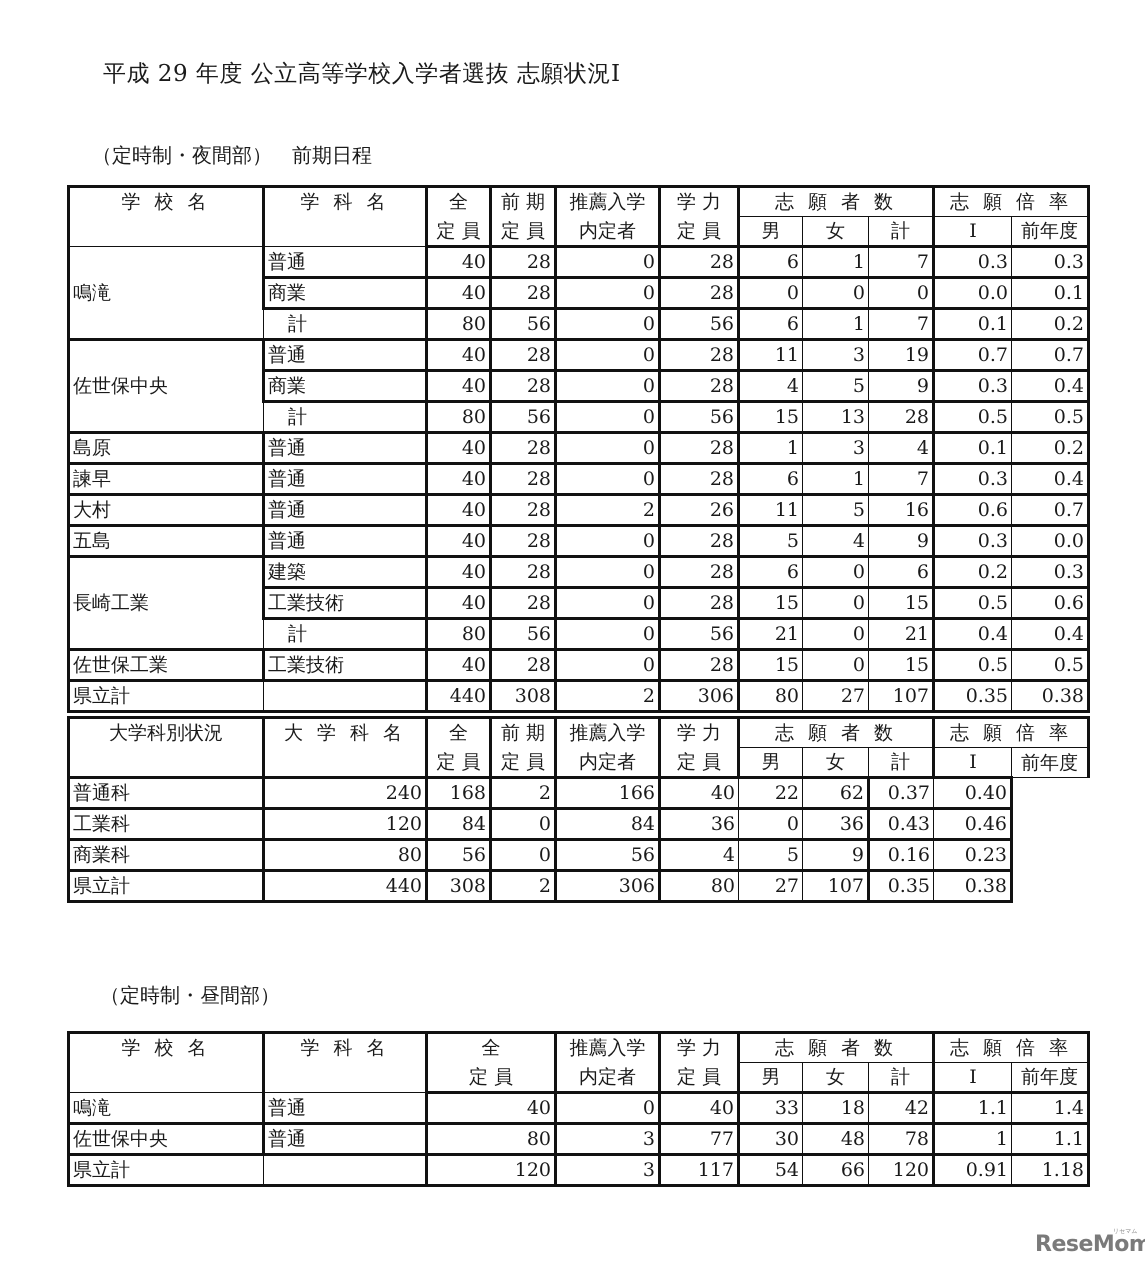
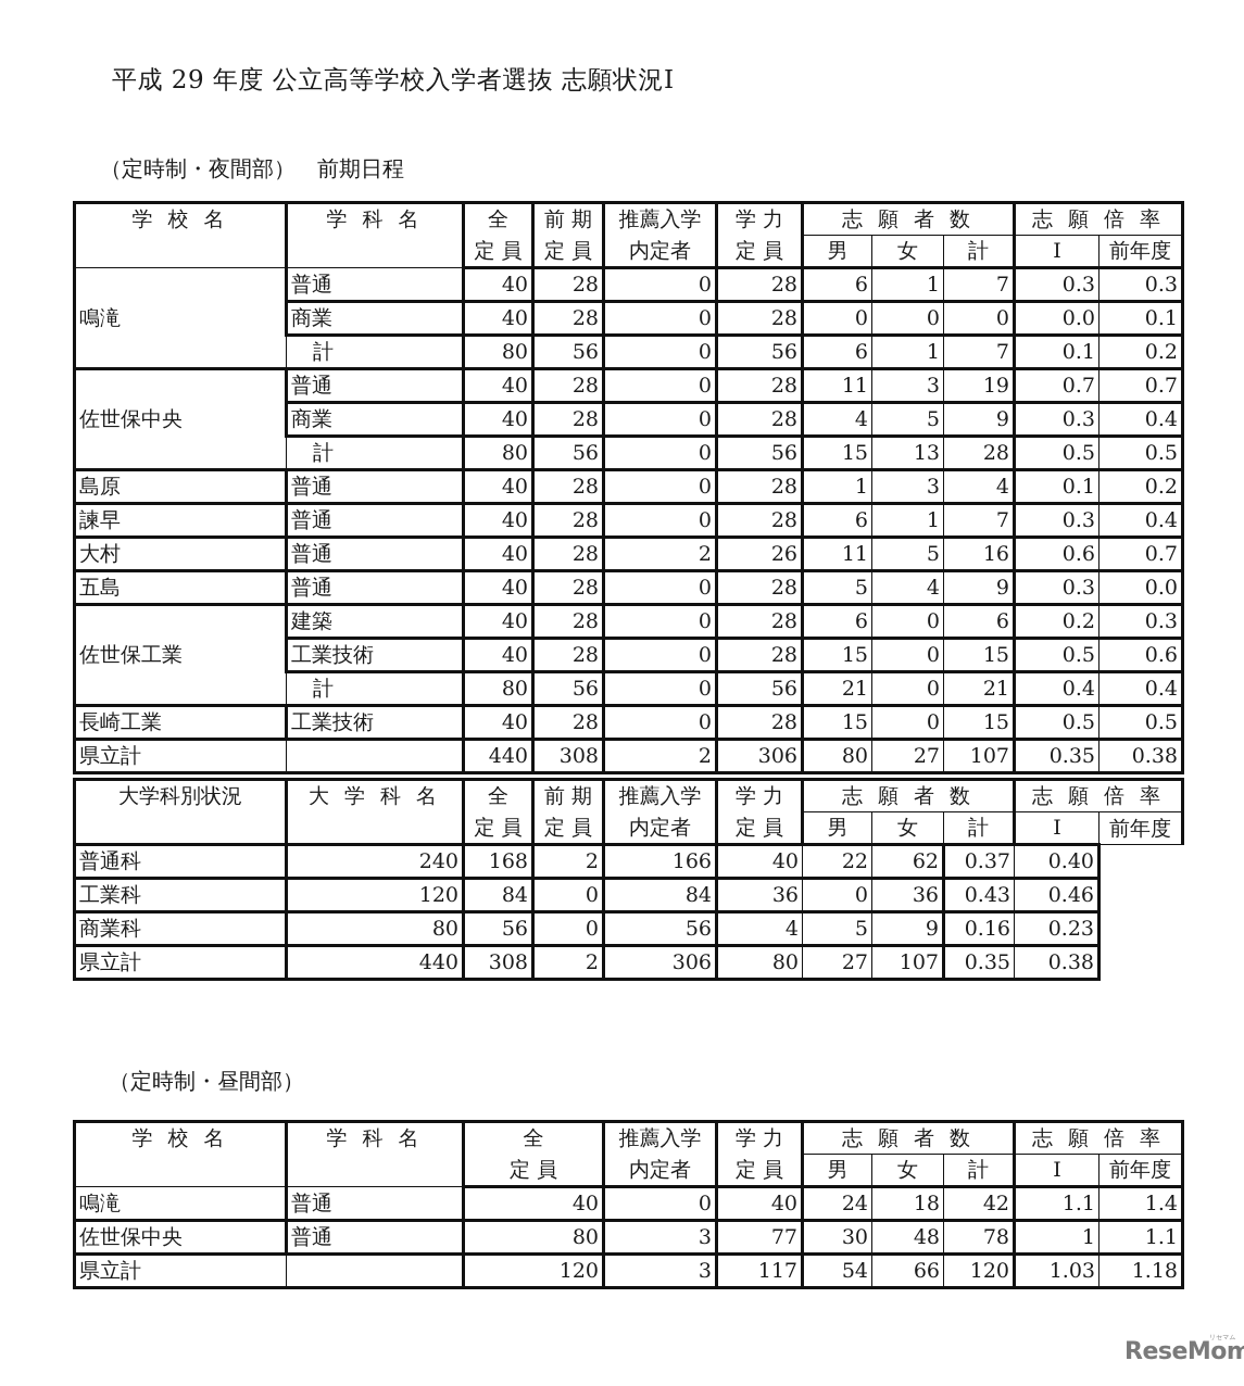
  平成 29 年度 公立高等学校入学者選抜 志願状況Ⅰ
  （定時制・夜間部） 前期日程
  学 校 名	学 科 名	全	前 期	推薦入学	学 力	志 願 者 数	志 願 倍 率
  定 員	定 員	内定者	定 員	男	女	計	Ⅰ	前年度
  鳴滝	普通	40	28	0	28	6	1	7	0.3	0.3
  商業	40	28	0	28	0	0	0	0.0	0.1
  計	80	56	0	56	6	1	7	0.1	0.2
  佐世保中央	普通	40	28	0	28	11	3	19	0.7	0.7
  商業	40	28	0	28	4	5	9	0.3	0.4
  計	80	56	0	56	15	13	28	0.5	0.5
  島原	普通	40	28	0	28	1	3	4	0.1	0.2
  諫早	普通	40	28	0	28	6	1	7	0.3	0.4
  大村	普通	40	28	2	26	11	5	16	0.6	0.7
  五島	普通	40	28	0	28	5	4	9	0.3	0.0
- 長崎工業	建築	40	28	0	28	6	0	6	0.2	0.3
+ 佐世保工業	建築	40	28	0	28	6	0	6	0.2	0.3
  工業技術	40	28	0	28	15	0	15	0.5	0.6
  計	80	56	0	56	21	0	21	0.4	0.4
- 佐世保工業	工業技術	40	28	0	28	15	0	15	0.5	0.5
+ 長崎工業	工業技術	40	28	0	28	15	0	15	0.5	0.5
  県立計		440	308	2	306	80	27	107	0.35	0.38
  大学科別状況	大 学 科 名	全	前 期	推薦入学	学 力	志 願 者 数	志 願 倍 率
  定 員	定 員	内定者	定 員	男	女	計	Ⅰ	前年度
  普通科	240	168	2	166	40	22	62	0.37	0.40
  工業科	120	84	0	84	36	0	36	0.43	0.46
  商業科	80	56	0	56	4	5	9	0.16	0.23
  県立計	440	308	2	306	80	27	107	0.35	0.38
  （定時制・昼間部）
  学 校 名	学 科 名	全	推薦入学	学 力	志 願 者 数	志 願 倍 率
  定 員	内定者	定 員	男	女	計	Ⅰ	前年度
- 鳴滝	普通	40	0	40	33	18	42	1.1	1.4
+ 鳴滝	普通	40	0	40	24	18	42	1.1	1.4
  佐世保中央	普通	80	3	77	30	48	78	1	1.1
- 県立計		120	3	117	54	66	120	0.91	1.18
+ 県立計		120	3	117	54	66	120	1.03	1.18
  ReseMom
